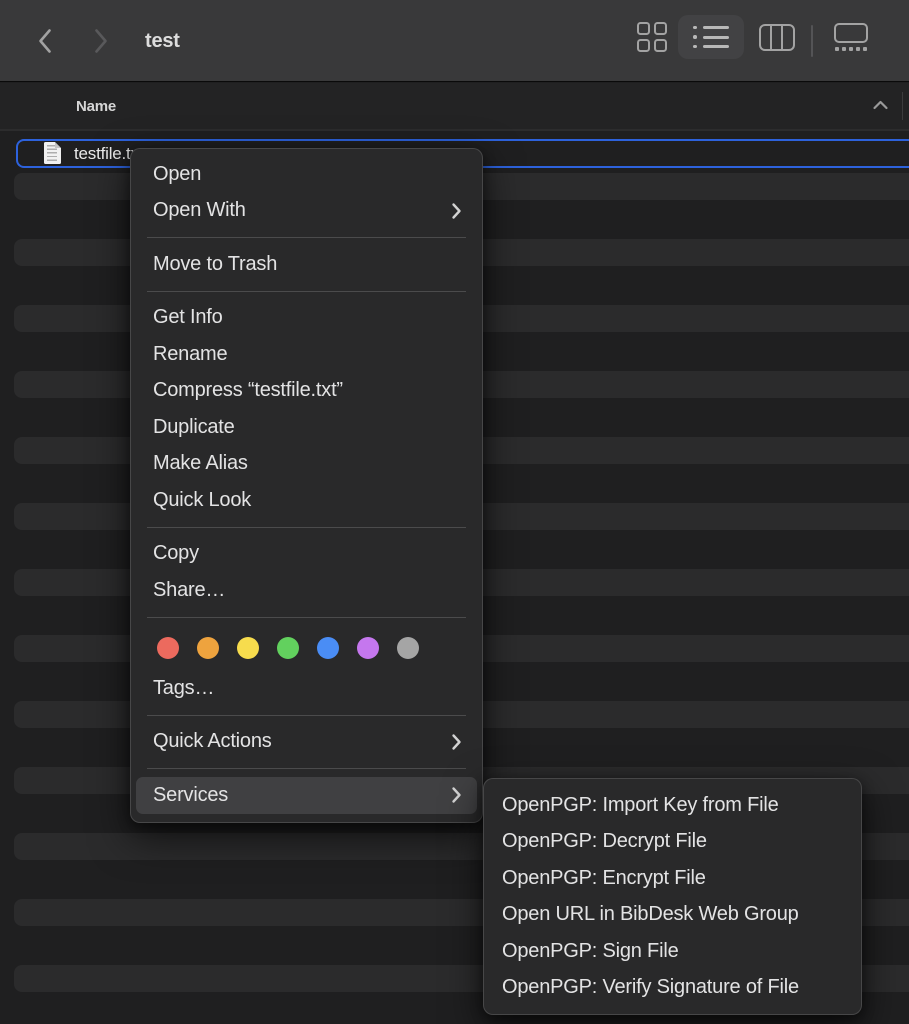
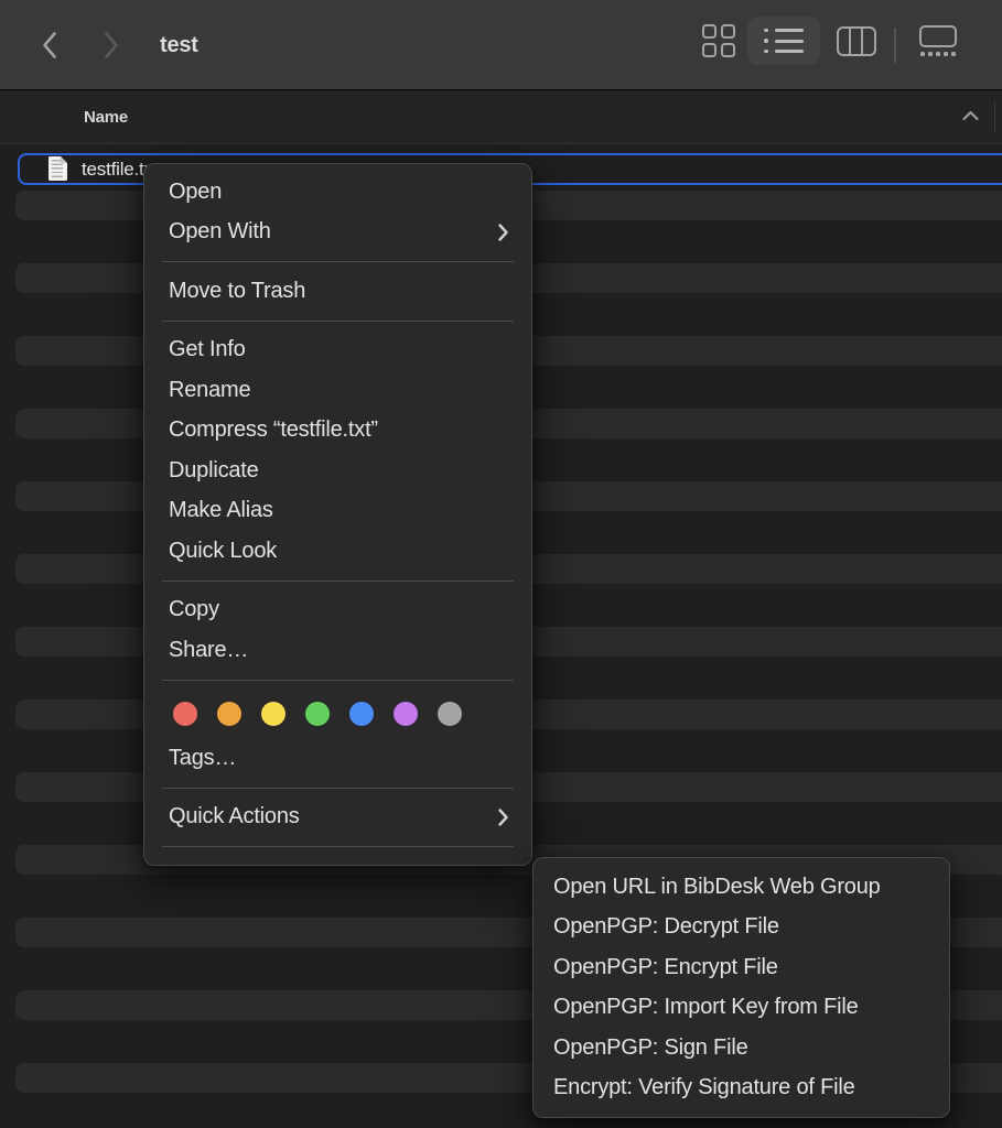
  test
  Name
  testfile.t
  Open
  Open With
  Move to Trash
  Get Info
  Rename
  Compress “testfile.txt”
  Duplicate
  Make Alias
  Quick Look
  Copy
  Share…
  Tags…
  Quick Actions
- Services
- OpenPGP: Import Key from File
+ Open URL in BibDesk Web Group
  OpenPGP: Decrypt File
  OpenPGP: Encrypt File
- Open URL in BibDesk Web Group
+ OpenPGP: Import Key from File
  OpenPGP: Sign File
- OpenPGP: Verify Signature of File
+ Encrypt: Verify Signature of File
